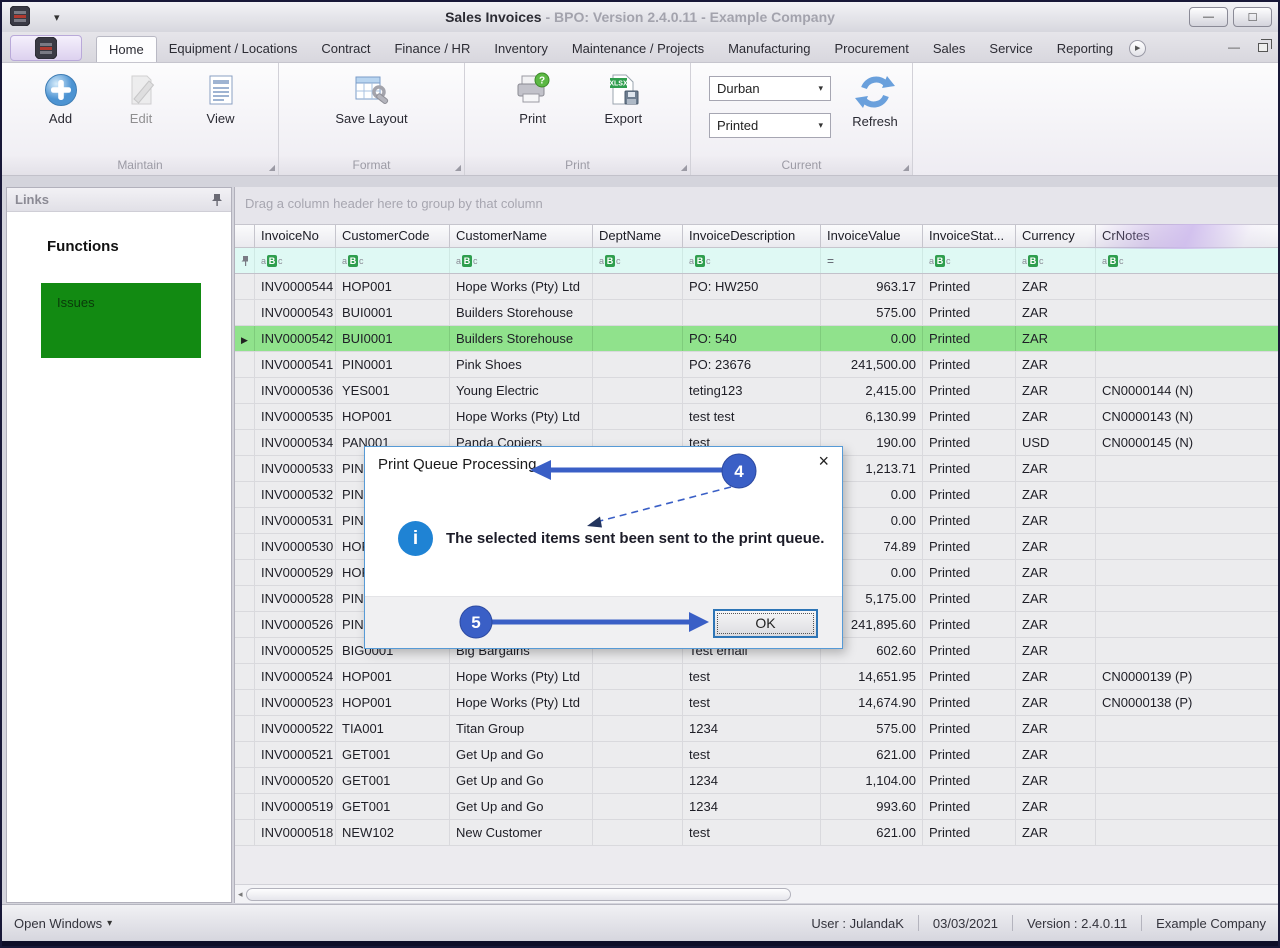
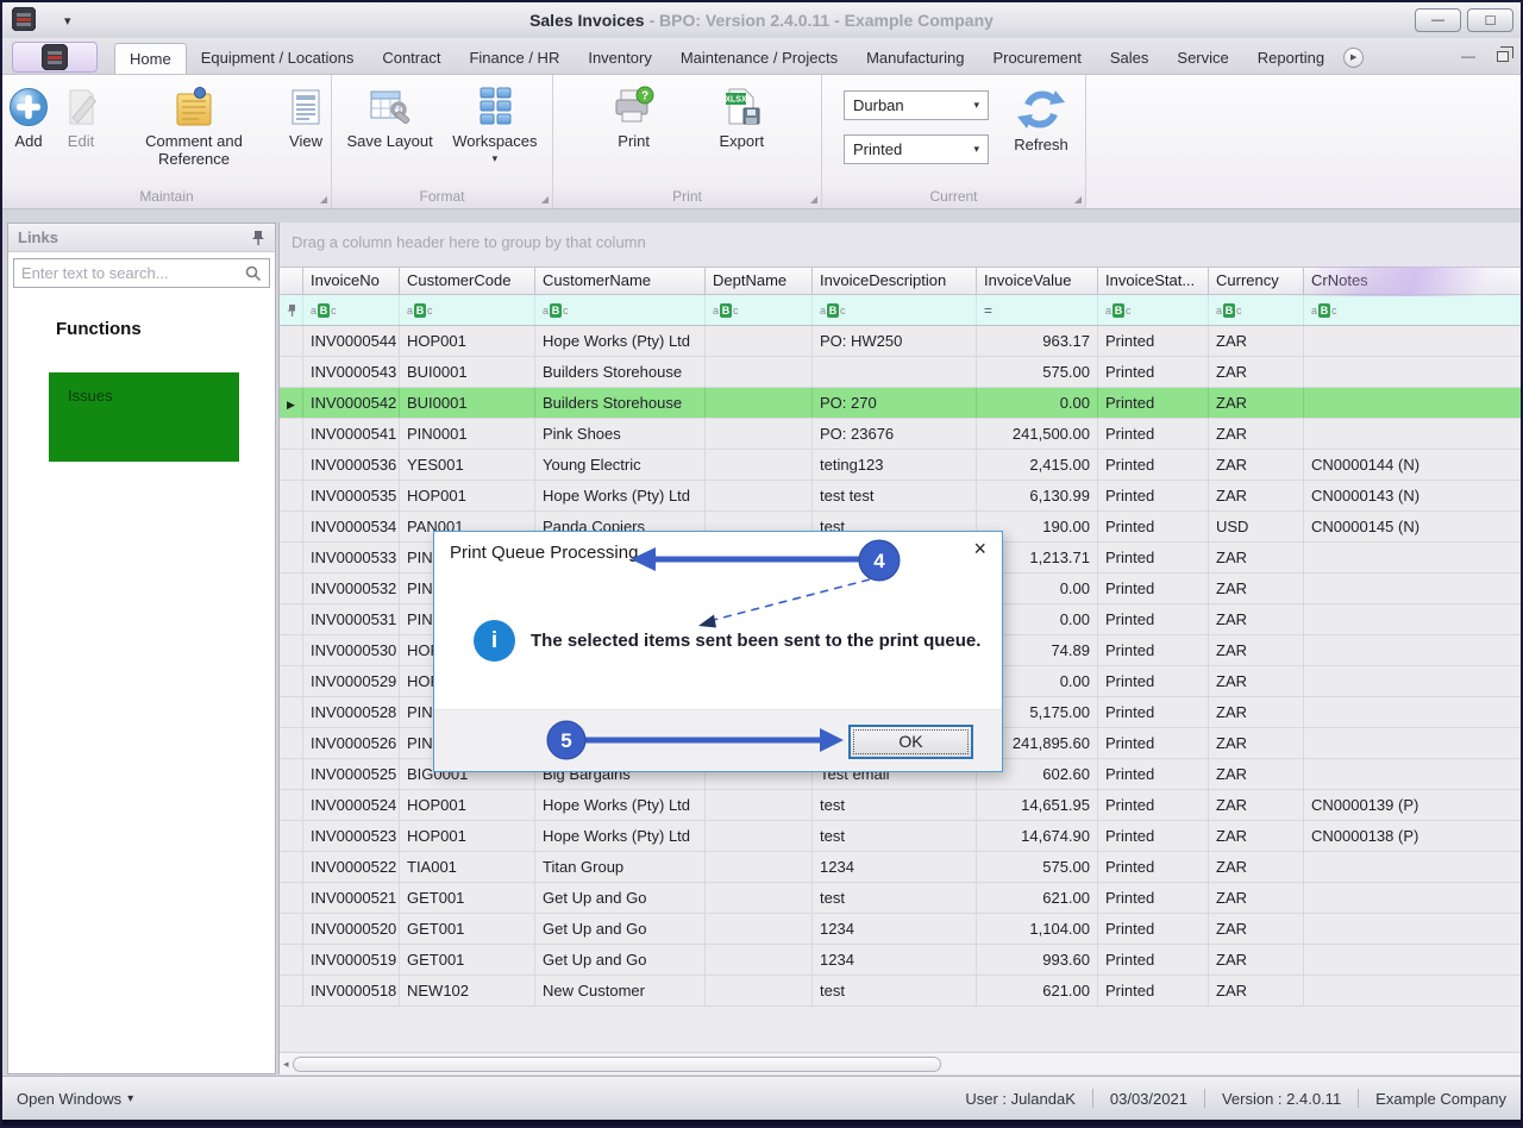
  Sales Invoices - BPO: Version 2.4.0.11 - Example Company
  Home
  Equipment / Locations
  Contract
  Finance / HR
  Inventory
  Maintenance / Projects
  Manufacturing
  Procurement
  Sales
  Service
  Reporting
  Add
  Edit
+ Comment and Reference
  View
  Maintain
  Save Layout
+ Workspaces
  Format
  ?
  Print
  Export
  Print
  Durban
  Printed
  Refresh
  Current
  Links
+ Enter text to search...
  Functions
  Issues
  Drag a column header here to group by that column
  InvoiceNo
  CustomerCode
  CustomerName
  DeptName
  InvoiceDescription
  InvoiceValue
  InvoiceStat...
  INV0000544
  HOP001
  Hope Works (Pty) Ltd
  PO: HW250
  963.17
  Printed
  ZAR
  INV0000543
  BUI0001
  Builders Storehouse
  575.00
  Printed
  ZAR
  INV0000542
  BUI0001
  Builders Storehouse
- PO: 540
+ PO: 270
  0.00
  Printed
  ZAR
  INV0000541
  PIN0001
  Pink Shoes
  PO: 23676
  241,500.00
  Printed
  ZAR
  INV0000536
  YES001
  Young Electric
  teting123
  2,415.00
  Printed
  ZAR
  CN0000144 (N)
  INV0000535
  HOP001
  Hope Works (Pty) Ltd
  test test
  6,130.99
  Printed
  ZAR
  CN0000143 (N)
  INV0000534
  PAN001
  Panda Copiers
  test
  190.00
  Printed
  USD
  CN0000145 (N)
  INV0000533
  1,213.71
  Printed
  ZAR
  INV0000532
  0.00
  Printed
  ZAR
  INV0000531
  0.00
  Printed
  ZAR
  INV0000530
  74.89
  Printed
  ZAR
  INV0000529
  0.00
  Printed
  ZAR
  INV0000528
  5,175.00
  Printed
  ZAR
  INV0000526
  241,895.60
  Printed
  ZAR
  INV0000525
  BIG0001
  Big Bargains
  Test email
  602.60
  Printed
  ZAR
  INV0000524
  HOP001
  Hope Works (Pty) Ltd
  test
  14,651.95
  Printed
  ZAR
  CN0000139 (P)
  INV0000523
  HOP001
  Hope Works (Pty) Ltd
  test
  14,674.90
  Printed
  ZAR
  CN0000138 (P)
  INV0000522
  TIA001
  Titan Group
  1234
  575.00
  Printed
  ZAR
  INV0000521
  GET001
  Get Up and Go
  test
  621.00
  Printed
  ZAR
  INV0000520
  GET001
  Get Up and Go
  1234
  1,104.00
  Printed
  ZAR
  INV0000519
  GET001
  Get Up and Go
  1234
  993.60
  Printed
  ZAR
  INV0000518
  NEW102
  New Customer
  test
  621.00
  Printed
  ZAR
  Print Queue Processing
  i
  The selected items sent been sent to the print queue.
  OK
  4
  5
  Open Windows
  User : JulandaK
  03/03/2021
  Version : 2.4.0.11
  Example Company
